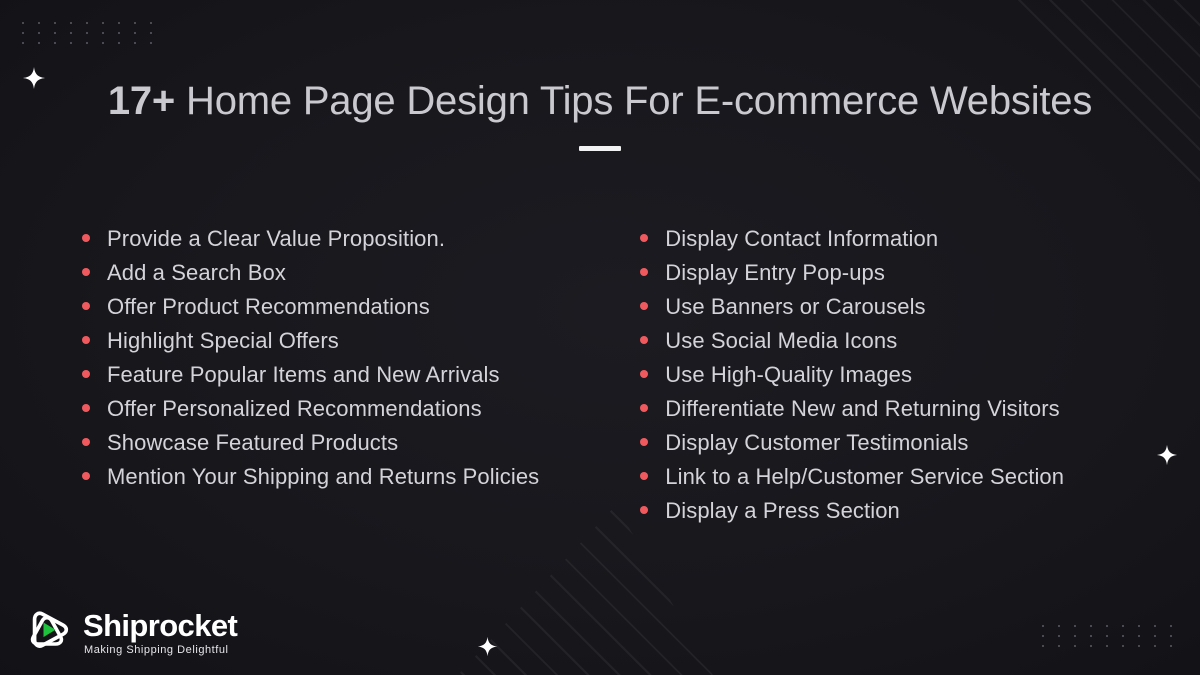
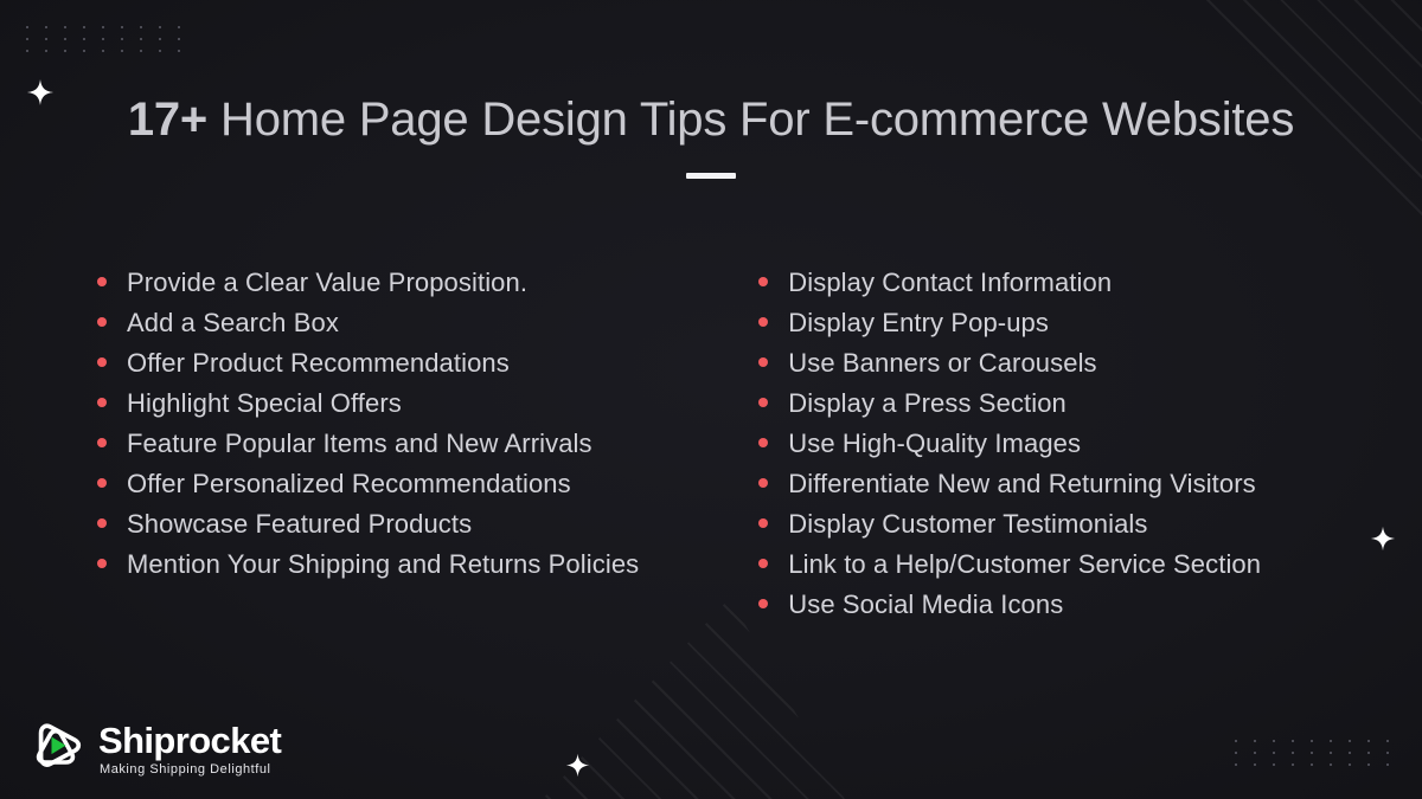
  17+ Home Page Design Tips For E-commerce Websites
  Provide a Clear Value Proposition.
  Add a Search Box
  Offer Product Recommendations
  Highlight Special Offers
  Feature Popular Items and New Arrivals
  Offer Personalized Recommendations
  Showcase Featured Products
  Mention Your Shipping and Returns Policies
  Display Contact Information
  Display Entry Pop-ups
  Use Banners or Carousels
- Use Social Media Icons
+ Display a Press Section
  Use High-Quality Images
  Differentiate New and Returning Visitors
  Display Customer Testimonials
  Link to a Help/Customer Service Section
- Display a Press Section
+ Use Social Media Icons
  Shiprocket
  Making Shipping Delightful
